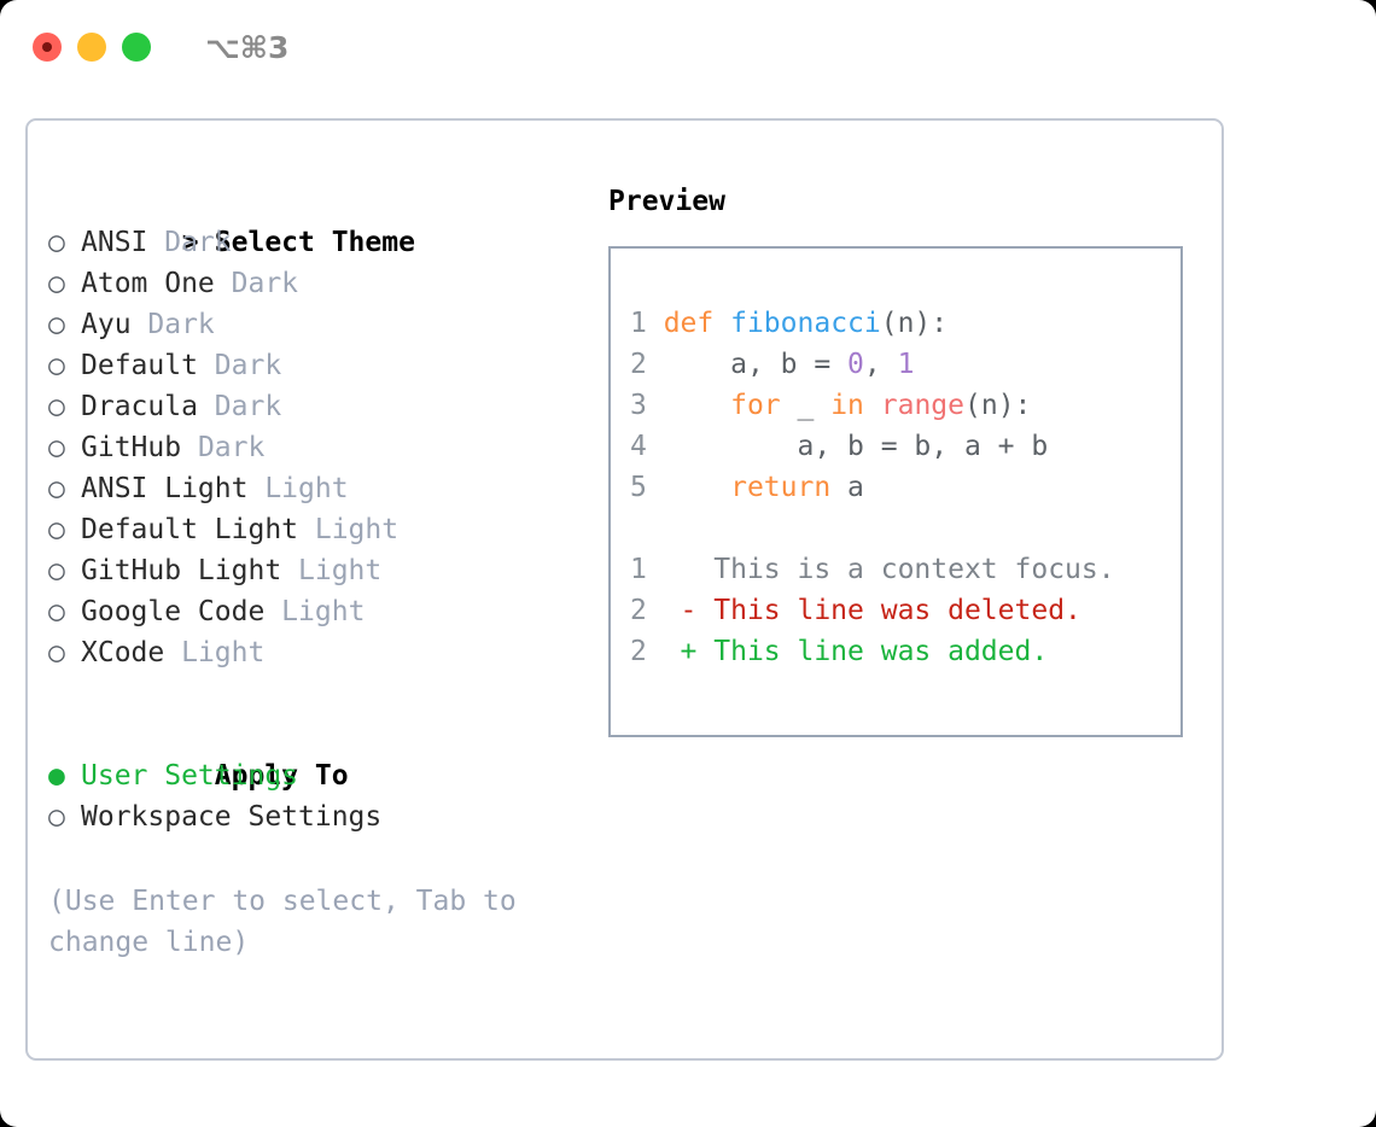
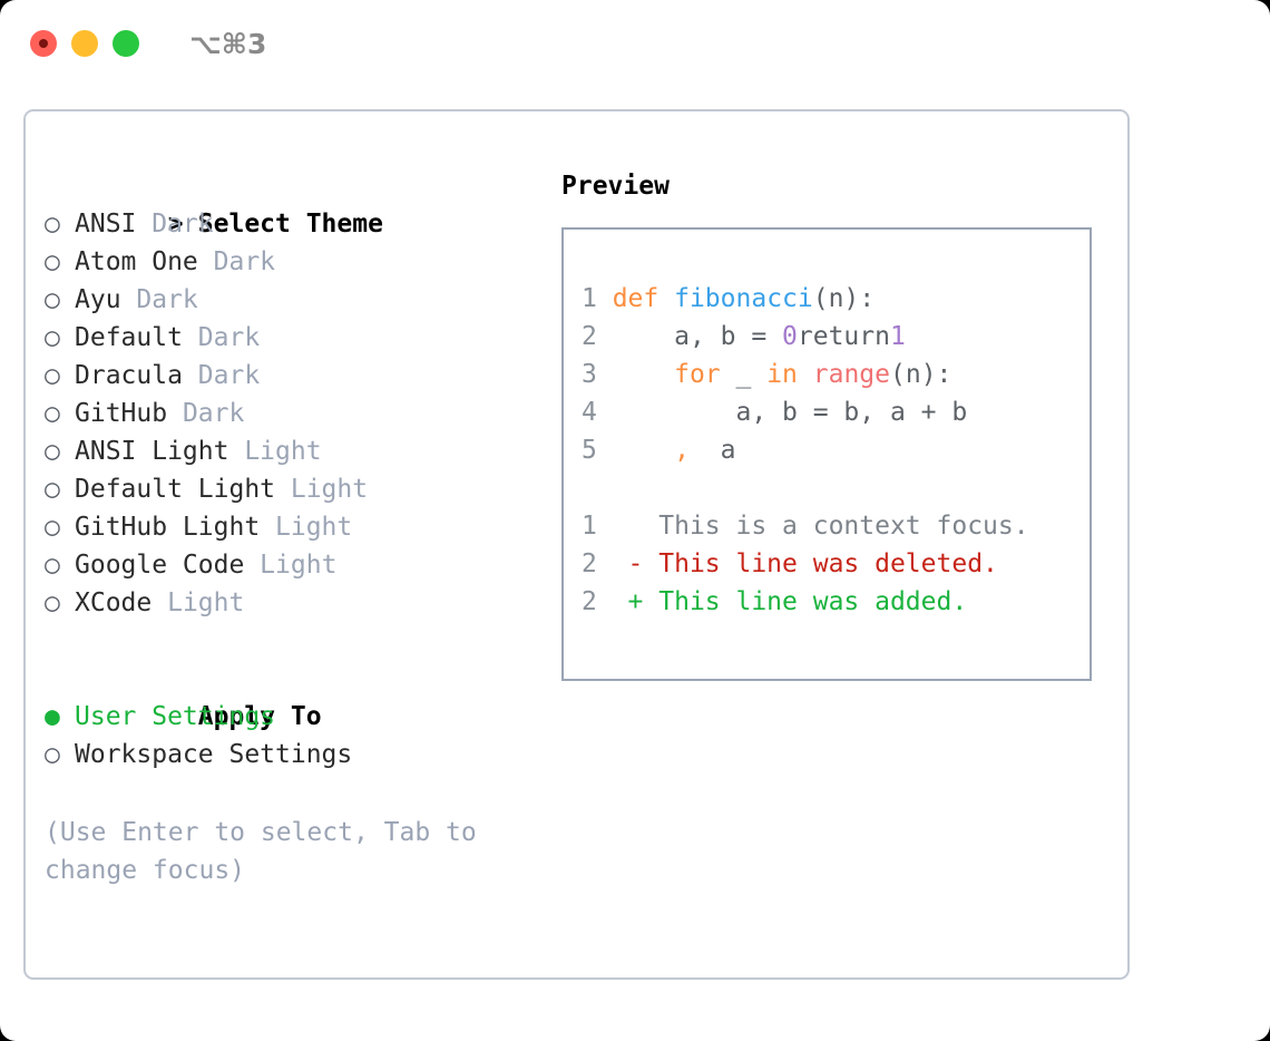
  ⌥⌘3
  > Select Theme
  ○ ANSI Dark
  ○ Atom One Dark
  ○ Ayu Dark
  ○ Default Dark
  ○ Dracula Dark
  ○ GitHub Dark
  ○ ANSI Light Light
  ○ Default Light Light
  ○ GitHub Light Light
  ○ Google Code Light
  ○ XCode Light
  Apply To
  ● User Settings
  ○ Workspace Settings
- (Use Enter to select, Tab to change line)
+ (Use Enter to select, Tab to change focus)
  Preview
  1 def fibonacci(n):
- 2 a, b = 0, 1
+ 2 a, b = 0return1
  3 for _ in range(n):
  4 a, b = b, a + b
- 5 return a
+ 5 , a
  1 This is a context focus.
  2 - This line was deleted.
  2 + This line was added.
